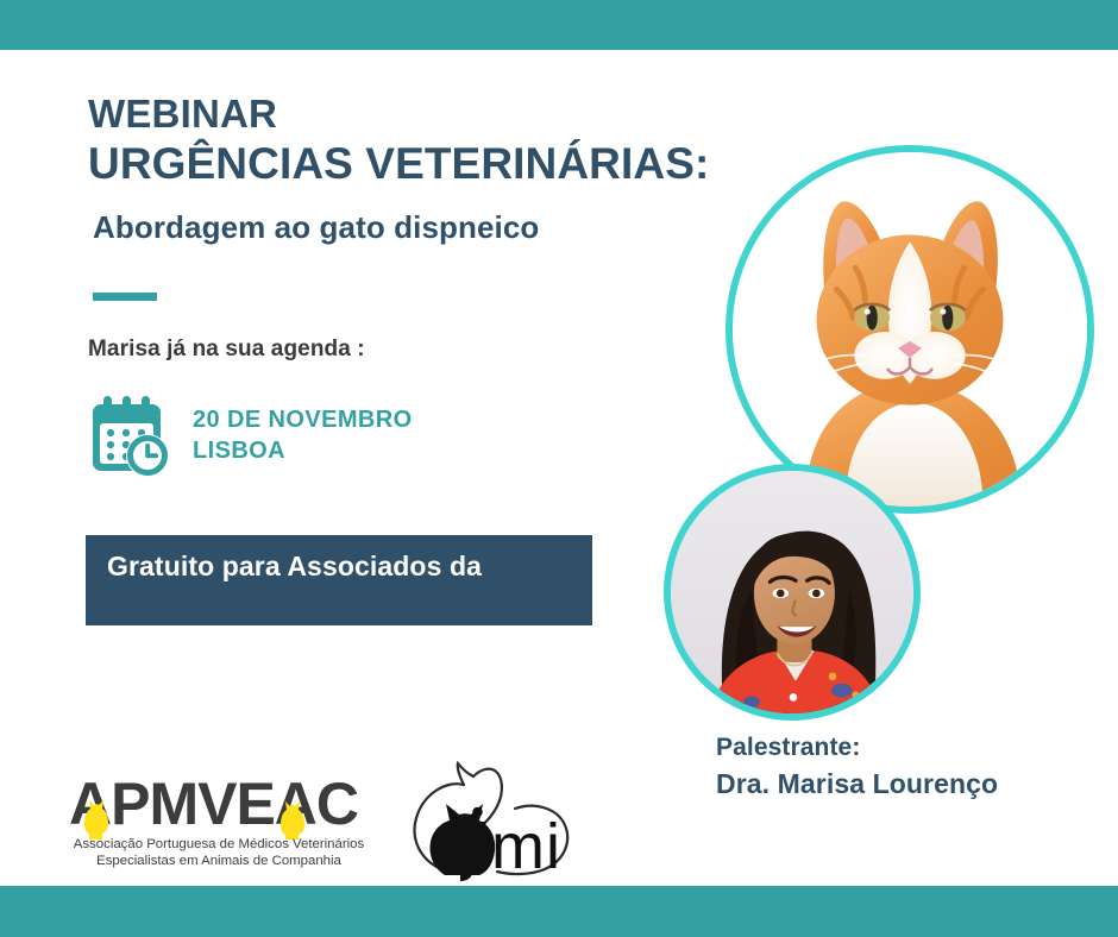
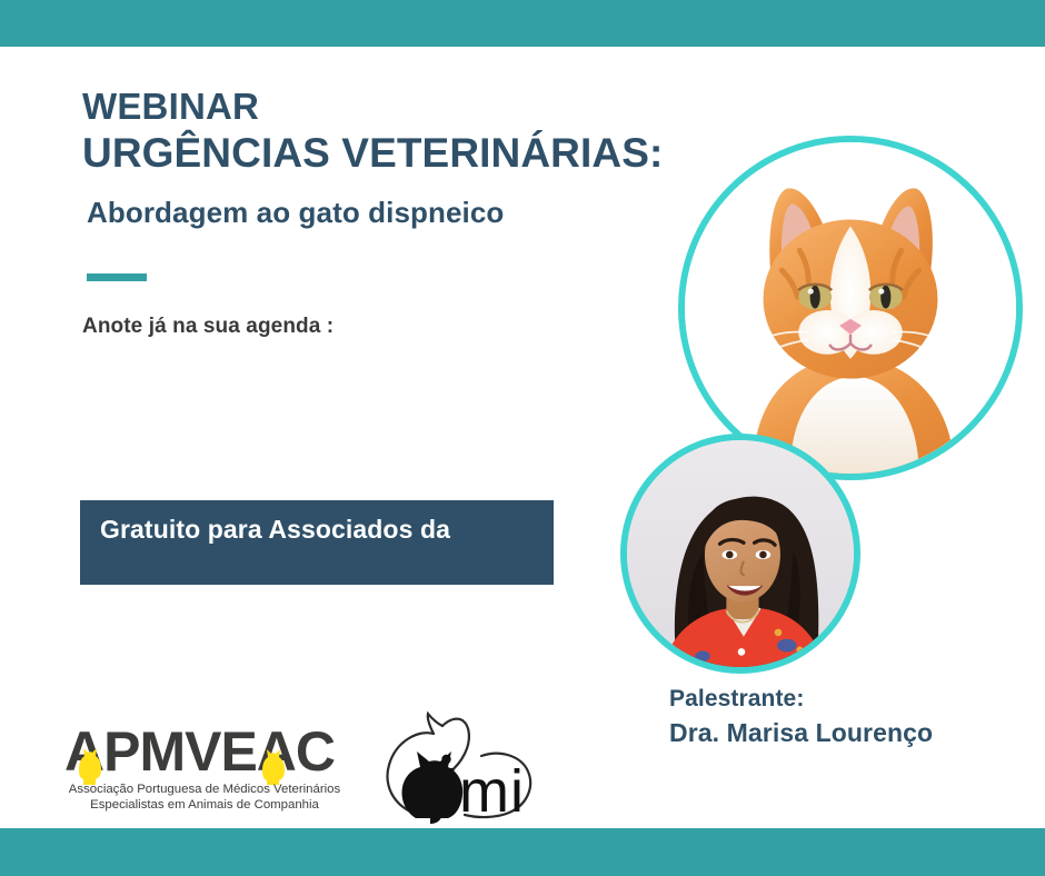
  WEBINAR
  URGÊNCIAS VETERINÁRIAS:
  Abordagem ao gato dispneico
- Marisa já na sua agenda :
+ Anote já na sua agenda :
- 20 DE NOVEMBRO
- LISBOA
  Gratuito para Associados da
  PMVEAC
  Associação Portuguesa de Médicos Veterinários
  Especialistas em Animais de Companhia
  imi
  Palestrante:
  Dra. Marisa Lourenço
